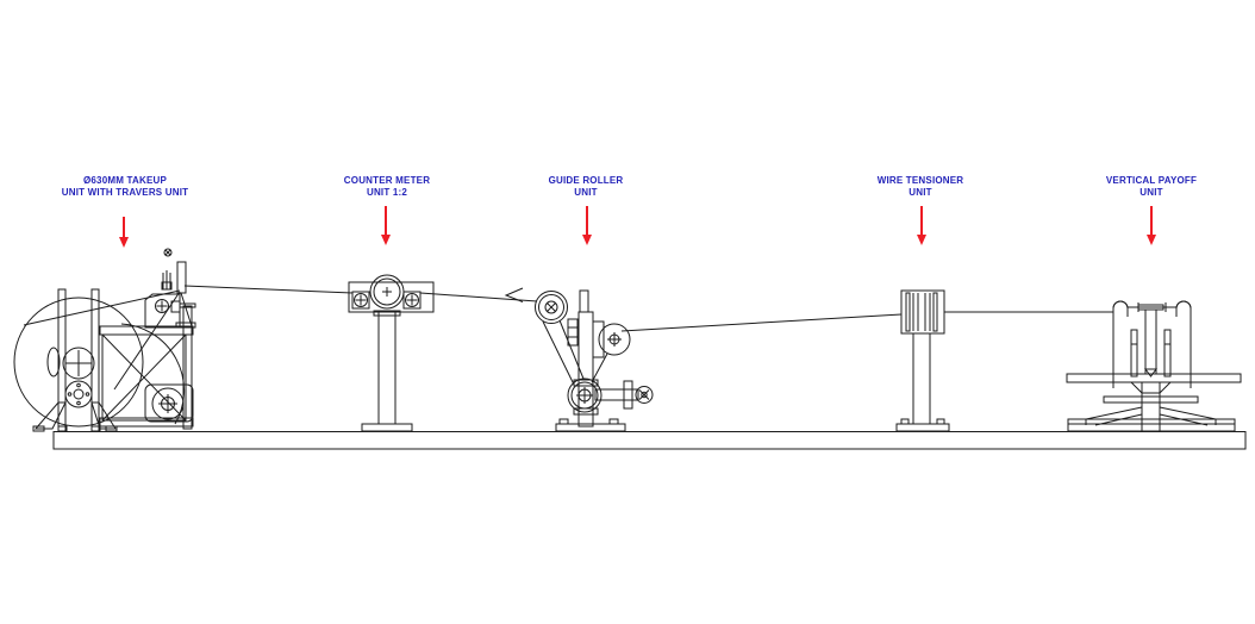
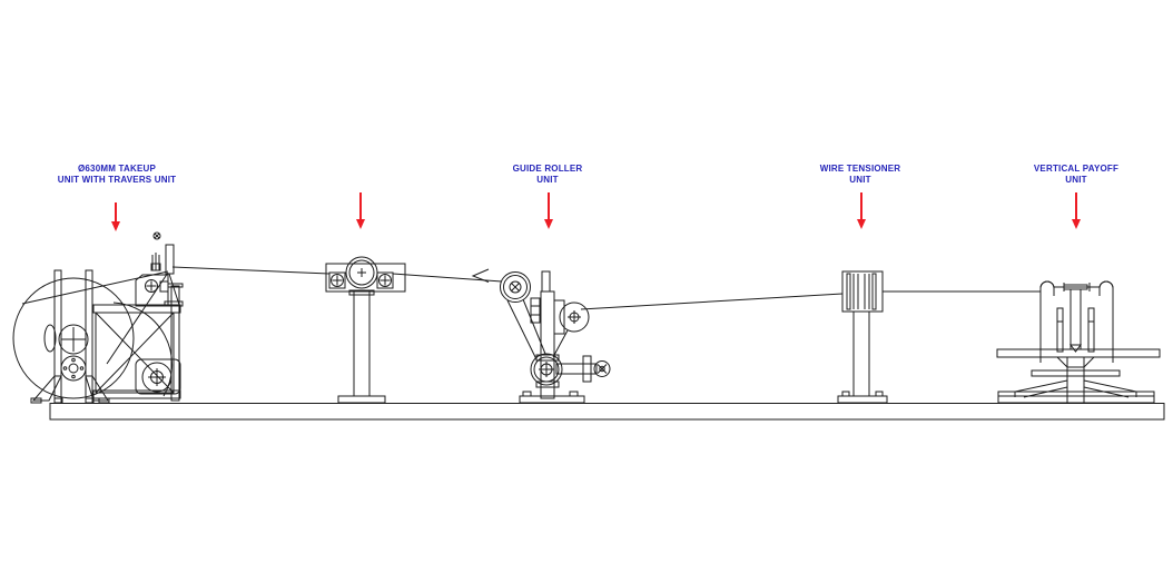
  Ø630MM TAKEUP
  UNIT WITH TRAVERS UNIT
- COUNTER METER
- UNIT 1:2
  GUIDE ROLLER
  UNIT
  WIRE TENSIONER
  UNIT
  VERTICAL PAYOFF
  UNIT
